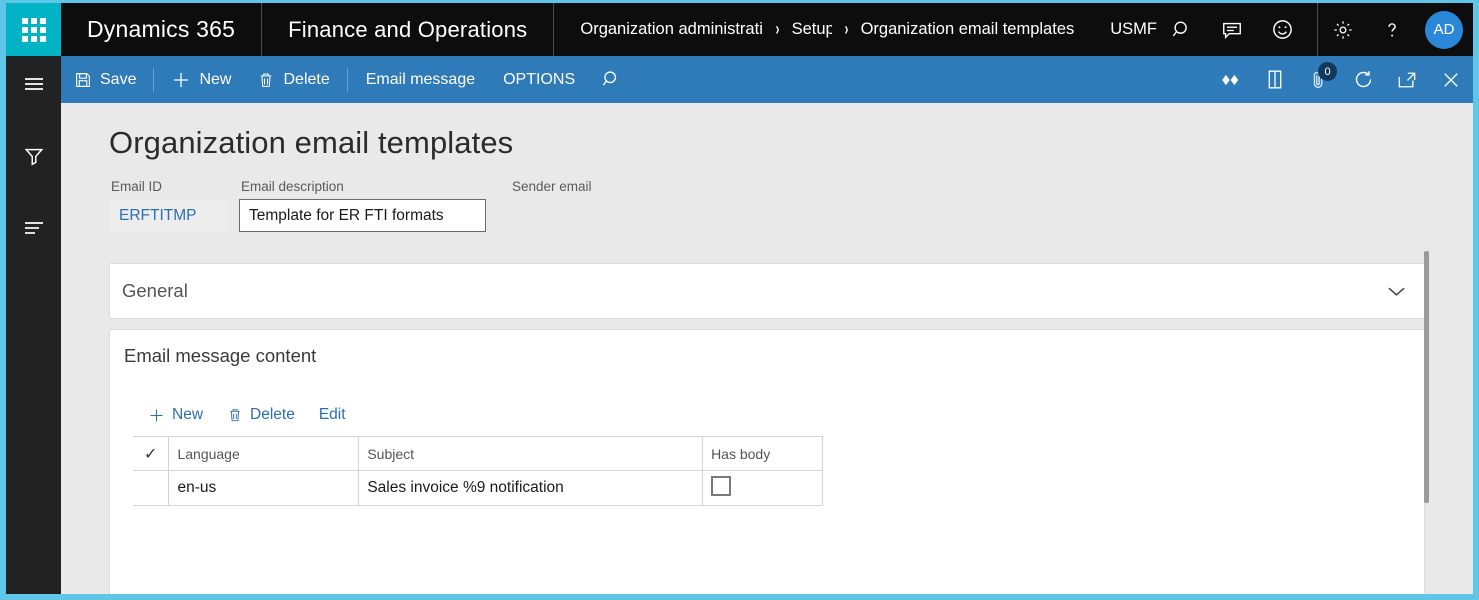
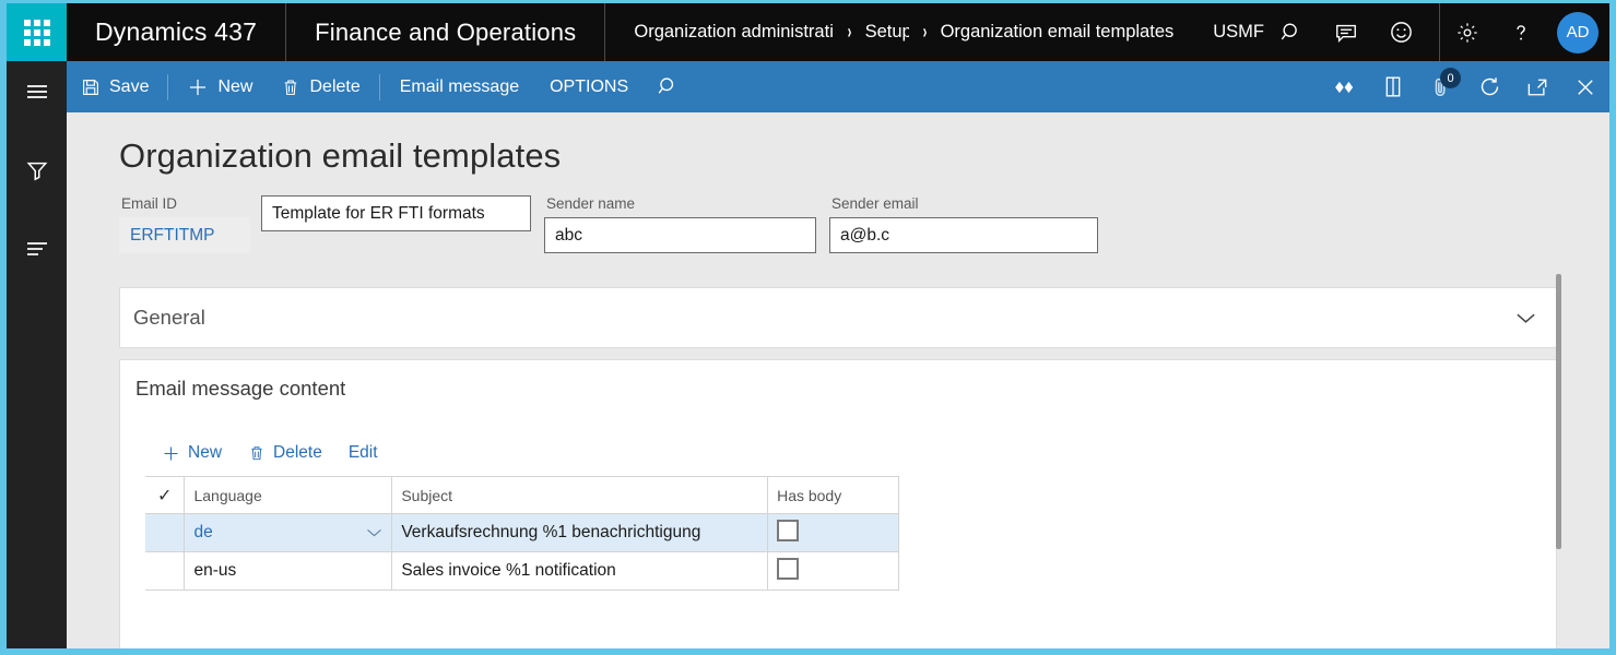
- Dynamics 365
+ Dynamics 437
  Finance and Operations
  Organization administrati
  ›
  Setup
  ›
  Organization email templates
  USMF
  AD
  Save
  New
  Delete
  Email message
  OPTIONS
  0
  Organization email templates
  Email ID
  ERFTITMP
- Email description
  Template for ER FTI formats
+ Sender name
+ abc
  Sender email
+ a@b.c
  General
  Email message content
  New
  Delete
  Edit
  ✓	Language	Subject	Has body
+ 	de	Verkaufsrechnung %1 benachrichtigung
- 	en-us	Sales invoice %9 notification
+ 	en-us	Sales invoice %1 notification
